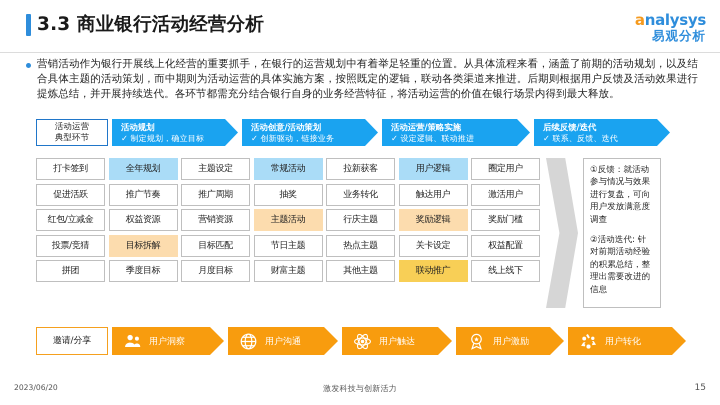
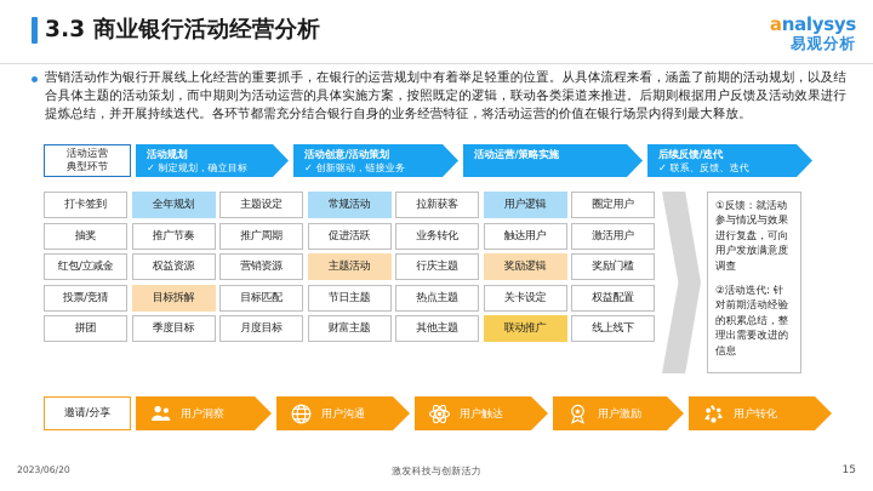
  3.3 商业银行活动经营分析
  analysys
  易观分析
  营销活动作为银行开展线上化经营的重要抓手，在银行的运营规划中有着举足轻重的位置。从具体流程来看，涵盖了前期的活动规划，以及结合具体主题的活动策划，而中期则为活动运营的具体实施方案，按照既定的逻辑，联动各类渠道来推进。后期则根据用户反馈及活动效果进行提炼总结，并开展持续迭代。各环节都需充分结合银行自身的业务经营特征，将活动运营的价值在银行场景内得到最大释放。
  活动运营
  典型环节
  活动规划
  ✓ 制定规划，确立目标
  活动创意/活动策划
  ✓ 创新驱动，链接业务
  活动运营/策略实施
- ✓ 设定逻辑、联动推进
  后续反馈/迭代
  ✓ 联系、反馈、迭代
  打卡签到
  全年规划
  主题设定
  常规活动
  拉新获客
  用户逻辑
  圈定用户
- 促进活跃
+ 抽奖
  推广节奏
  推广周期
- 抽奖
+ 促进活跃
  业务转化
  触达用户
  激活用户
  红包/立减金
  权益资源
  营销资源
  主题活动
  行庆主题
  奖励逻辑
  奖励门槛
  投票/竞猜
  目标拆解
  目标匹配
  节日主题
  热点主题
  关卡设定
  权益配置
  拼团
  季度目标
  月度目标
  财富主题
  其他主题
  联动推广
  线上线下
  ①反馈：就活动参与情况与效果进行复盘，可向用户发放满意度调查
  ②活动迭代: 针对前期活动经验的积累总结，整理出需要改进的信息
  邀请/分享
  用户洞察
  用户沟通
  用户触达
  用户激励
  用户转化
  2023/06/20
  激发科技与创新活力
  15
